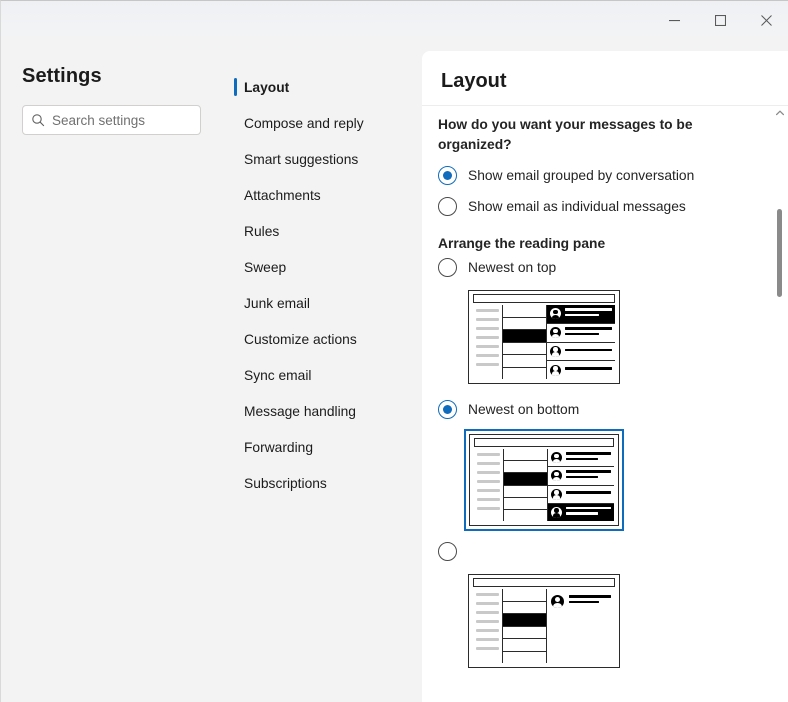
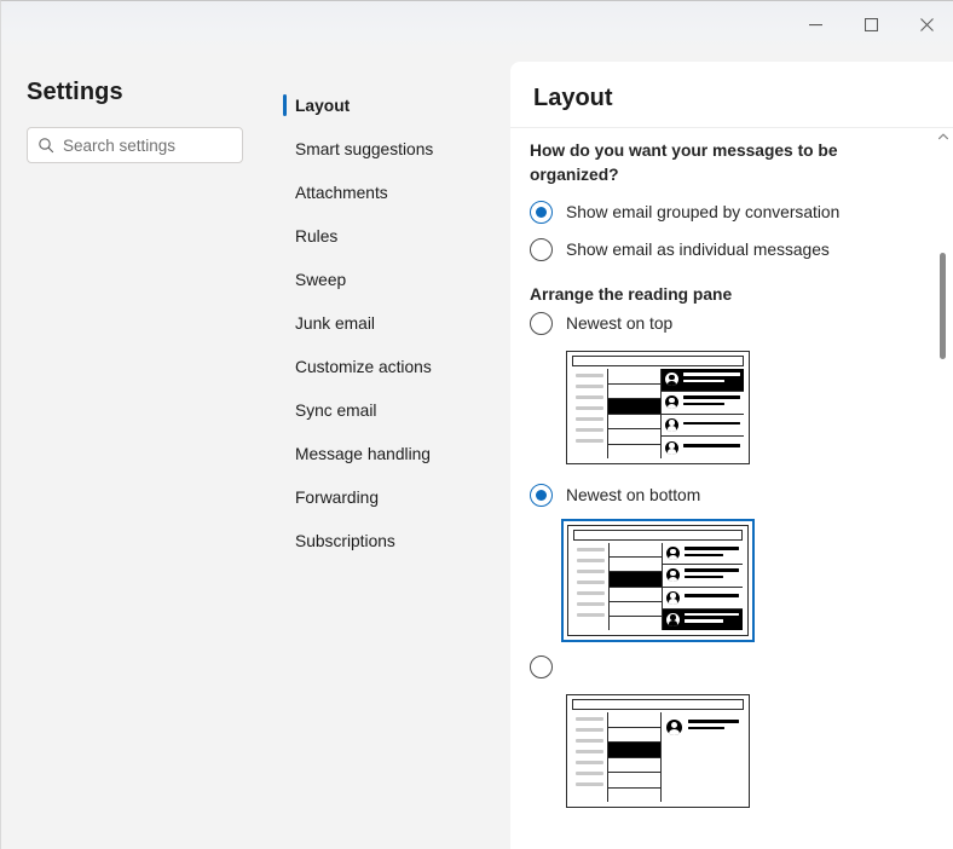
  Settings
  Search settings
  Layout
- Compose and reply
  Smart suggestions
  Attachments
  Rules
  Sweep
  Junk email
  Customize actions
  Sync email
  Message handling
  Forwarding
  Subscriptions
  Layout
  How do you want your messages to be organized?
  Show email grouped by conversation
  Show email as individual messages
  Arrange the reading pane
  Newest on top
  Newest on bottom
